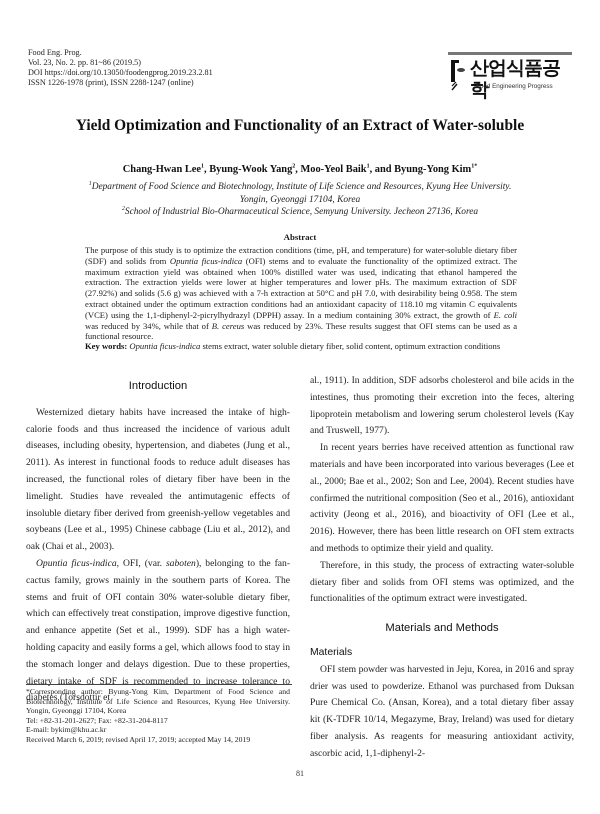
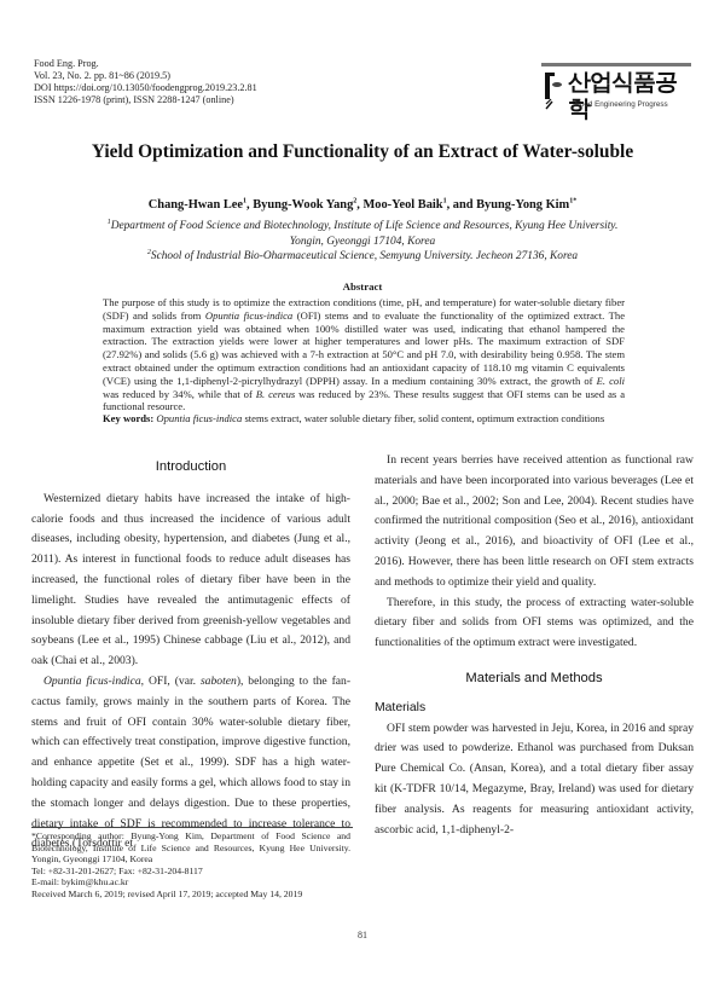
  Food Eng. Prog.
  Vol. 23, No. 2. pp. 81~86 (2019.5)
  DOI https://doi.org/10.13050/foodengprog.2019.23.2.81
  ISSN 1226-1978 (print), ISSN 2288-1247 (online)
  산업식품공학
  Yield Optimization and Functionality of an Extract of Water-soluble
  Chang-Hwan Lee , Byung-Wook Yang , Moo-Yeol Baik , and Byung-Yong Kim
  Department of Food Science and Biotechnology, Institute of Life Science and Resources, Kyung Hee University.
  Yongin, Gyeonggi 17104, Korea
  School of Industrial Bio-Oharmaceutical Science, Semyung University. Jecheon 27136, Korea
  Abstract
  The purpose of this study is to optimize the extraction conditions (time, pH, and temperature) for water-soluble dietary fiber (SDF) and solids from Opuntia ficus-indica (OFI) stems and to evaluate the functionality of the optimized extract. The maximum extraction yield was obtained when 100% distilled water was used, indicating that ethanol hampered the extraction. The extraction yields were lower at higher temperatures and lower pHs. The maximum extraction of SDF (27.92%) and solids (5.6 g) was achieved with a 7-h extraction at 50°C and pH 7.0, with desirability being 0.958. The stem extract obtained under the optimum extraction conditions had an antioxidant capacity of 118.10 mg vitamin C equivalents (VCE) using the 1,1-diphenyl-2-picrylhydrazyl (DPPH) assay. In a medium containing 30% extract, the growth of E. coli was reduced by 34%, while that of B. cereus was reduced by 23%. These results suggest that OFI stems can be used as a functional resource.
  Key words: Opuntia ficus-indica stems extract, water soluble dietary fiber, solid content, optimum extraction conditions
  Introduction
  Westernized dietary habits have increased the intake of high-calorie foods and thus increased the incidence of various adult diseases, including obesity, hypertension, and diabetes (Jung et al., 2011). As interest in functional foods to reduce adult diseases has increased, the functional roles of dietary fiber have been in the limelight. Studies have revealed the antimutagenic effects of insoluble dietary fiber derived from greenish-yellow vegetables and soybeans (Lee et al., 1995) Chinese cabbage (Liu et al., 2012), and oak (Chai et al., 2003).
  Opuntia ficus-indica, OFI, (var. saboten), belonging to the fan-cactus family, grows mainly in the southern parts of Korea. The stems and fruit of OFI contain 30% water-soluble dietary fiber, which can effectively treat constipation, improve digestive function, and enhance appetite (Set et al., 1999). SDF has a high water-holding capacity and easily forms a gel, which allows food to stay in the stomach longer and delays digestion. Due to these properties, dietary intake of SDF is recommended to increase tolerance to diabetes (Torsdottir et
- al., 1911). In addition, SDF adsorbs cholesterol and bile acids in the intestines, thus promoting their excretion into the feces, altering lipoprotein metabolism and lowering serum cholesterol levels (Kay and Truswell, 1977).
  In recent years berries have received attention as functional raw materials and have been incorporated into various beverages (Lee et al., 2000; Bae et al., 2002; Son and Lee, 2004). Recent studies have confirmed the nutritional composition (Seo et al., 2016), antioxidant activity (Jeong et al., 2016), and bioactivity of OFI (Lee et al., 2016). However, there has been little research on OFI stem extracts and methods to optimize their yield and quality.
  Therefore, in this study, the process of extracting water-soluble dietary fiber and solids from OFI stems was optimized, and the functionalities of the optimum extract were investigated.
  Materials and Methods
  Materials
  OFI stem powder was harvested in Jeju, Korea, in 2016 and spray drier was used to powderize. Ethanol was purchased from Duksan Pure Chemical Co. (Ansan, Korea), and a total dietary fiber assay kit (K-TDFR 10/14, Megazyme, Bray, Ireland) was used for dietary fiber analysis. As reagents for measuring antioxidant activity, ascorbic acid, 1,1-diphenyl-2-
  *Corresponding author: Byung-Yong Kim, Department of Food Science and Biotechnology, Institute of Life Science and Resources, Kyung Hee University. Yongin, Gyeonggi 17104, Korea
  Tel: +82-31-201-2627; Fax: +82-31-204-8117
  E-mail: bykim@khu.ac.kr
  Received March 6, 2019; revised April 17, 2019; accepted May 14, 2019
  81
